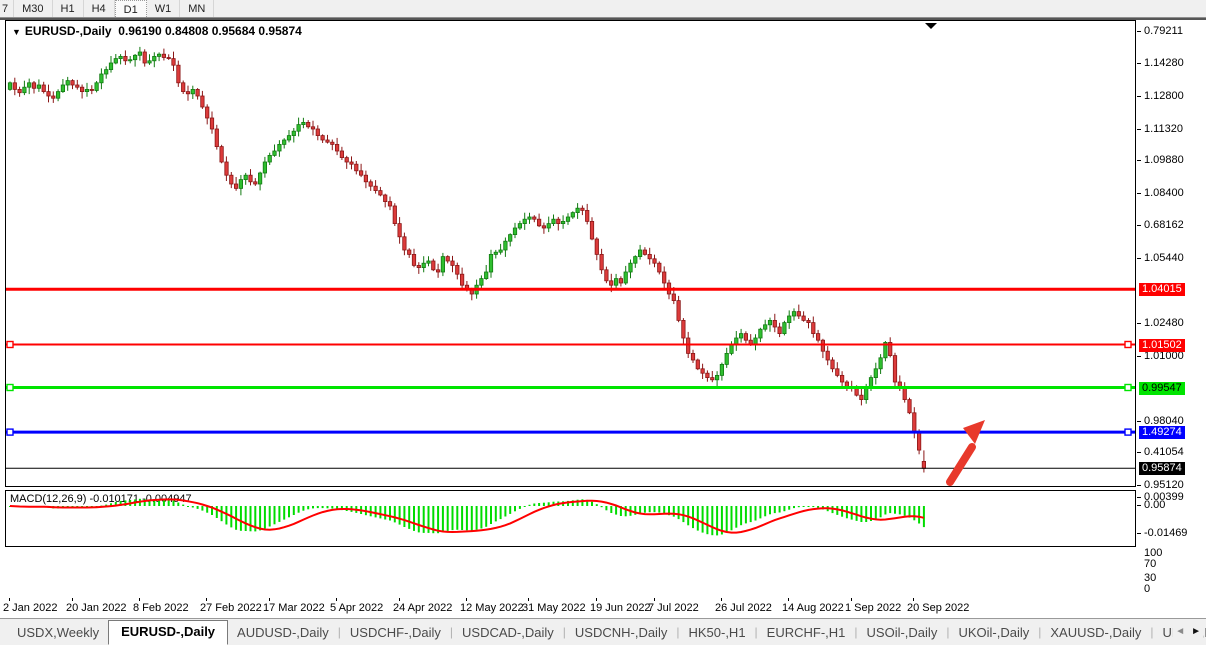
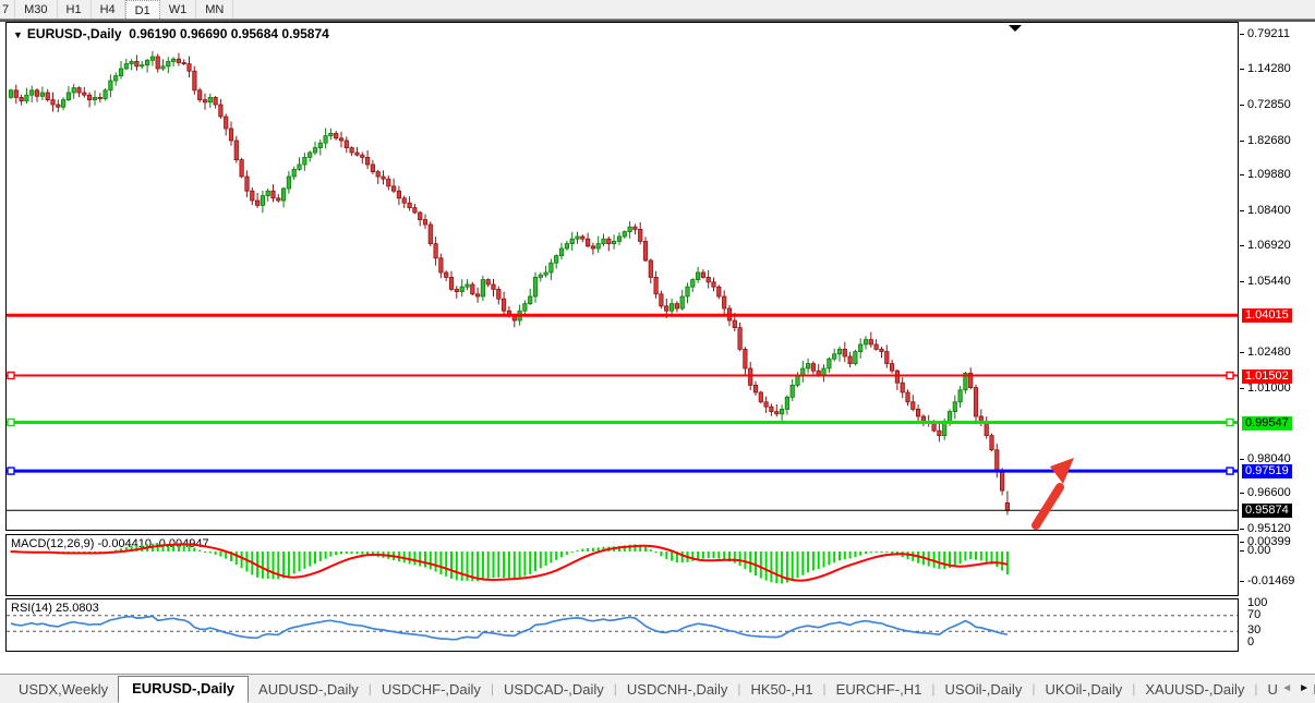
  7
  M30
  H1
  H4
  D1
  W1
  MN
- ▼ EURUSD-,Daily 0.96190 0.84808 0.95684 0.95874
+ ▼ EURUSD-,Daily 0.96190 0.96690 0.95684 0.95874
- MACD(12,26,9) -0.010171 -0.47
+ MACD(12,26,9) -0.004410 -0.47
+ RSI(14) 25.0803
  0.79211
  1.14280
- 1.12800
+ 0.72850
- 1.11320
+ 1.82680
  1.09880
  1.08400
- 0.68162
+ 1.06920
  1.05440
  1.02480
  1.01000
  0.98040
- 0.41054
+ 0.96600
  0.95120
  1.04015
  1.01502
  0.99547
- 1.49274
+ 0.97519
  0.95874
  0.00399
  0.00
  -0.01469
  100
  70
  30
  0
- 2 Jan 2022
- 20 Jan 2022
- 8 Feb 2022
- 27 Feb 2022
- 17 Mar 2022
- 5 Apr 2022
- 24 Apr 2022
- 12 May 2022
- 31 May 2022
- 19 Jun 2022
- 7 Jul 2022
- 26 Jul 2022
- 14 Aug 2022
- 1 Sep 2022
- 20 Sep 2022
  USDX,Weekly
  EURUSD-,Daily
  AUDUSD-,Daily
  |
  USDCHF-,Daily
  |
  USDCAD-,Daily
  |
  USDCNH-,Daily
  |
  HK50-,H1
  |
  EURCHF-,H1
  |
  USOil-,Daily
  |
  UKOil-,Daily
  |
  XAUUSD-,Daily
  |
  ◄
  ►
